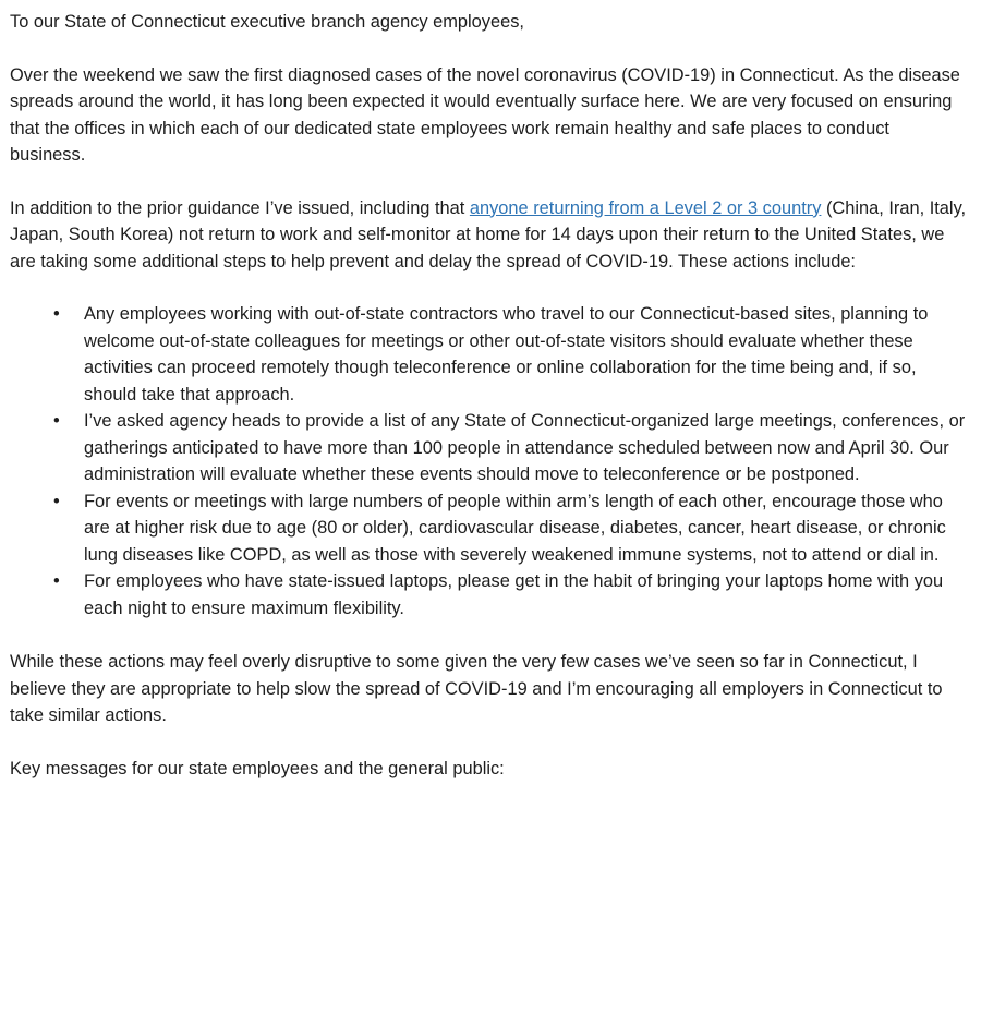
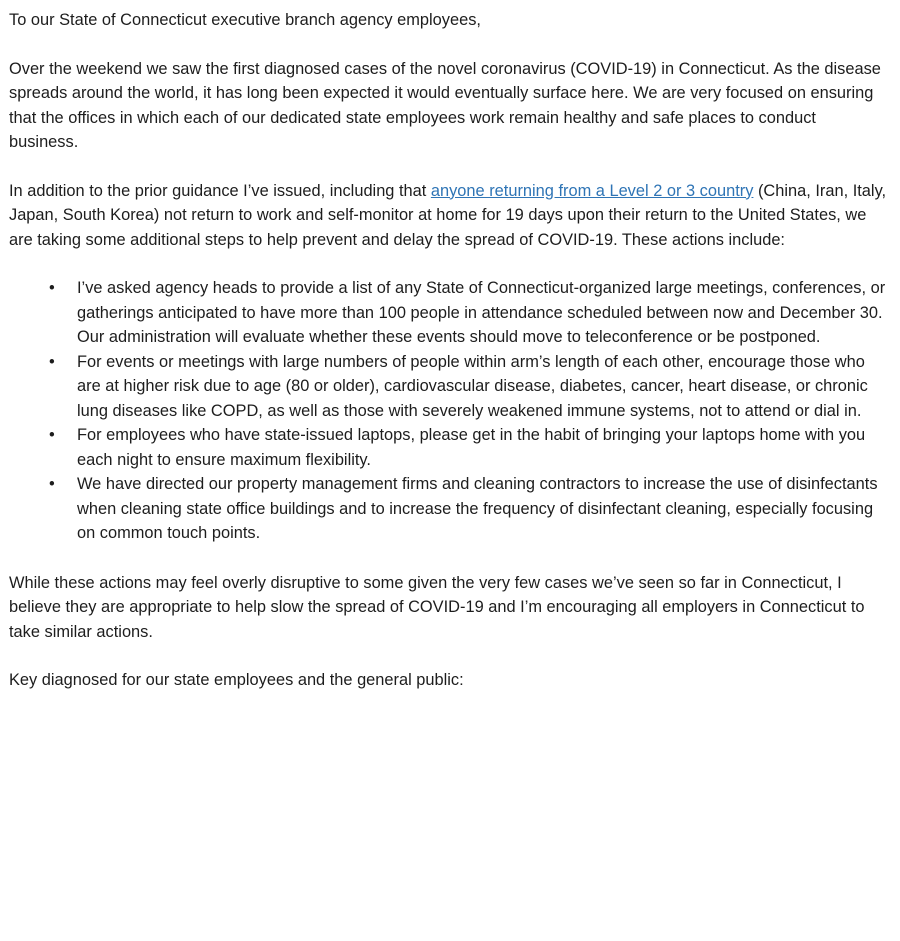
  To our State of Connecticut executive branch agency employees,
  Over the weekend we saw the first diagnosed cases of the novel coronavirus (COVID-19) in Connecticut. As the disease spreads around the world, it has long been expected it would eventually surface here. We are very focused on ensuring that the offices in which each of our dedicated state employees work remain healthy and safe places to conduct business.
- In addition to the prior guidance I’ve issued, including that anyone returning from a Level 2 or 3 country (China, Iran, Italy, Japan, South Korea) not return to work and self-monitor at home for 14 days upon their return to the United States, we are taking some additional steps to help prevent and delay the spread of COVID-19. These actions include:
+ In addition to the prior guidance I’ve issued, including that anyone returning from a Level 2 or 3 country (China, Iran, Italy, Japan, South Korea) not return to work and self-monitor at home for 19 days upon their return to the United States, we are taking some additional steps to help prevent and delay the spread of COVID-19. These actions include:
- Any employees working with out-of-state contractors who travel to our Connecticut-based sites, planning to welcome out-of-state colleagues for meetings or other out-of-state visitors should evaluate whether these activities can proceed remotely though teleconference or online collaboration for the time being and, if so, should take that approach.
- I’ve asked agency heads to provide a list of any State of Connecticut-organized large meetings, conferences, or gatherings anticipated to have more than 100 people in attendance scheduled between now and April 30. Our administration will evaluate whether these events should move to teleconference or be postponed.
+ I’ve asked agency heads to provide a list of any State of Connecticut-organized large meetings, conferences, or gatherings anticipated to have more than 100 people in attendance scheduled between now and December 30. Our administration will evaluate whether these events should move to teleconference or be postponed.
  For events or meetings with large numbers of people within arm’s length of each other, encourage those who are at higher risk due to age (80 or older), cardiovascular disease, diabetes, cancer, heart disease, or chronic lung diseases like COPD, as well as those with severely weakened immune systems, not to attend or dial in.
  For employees who have state-issued laptops, please get in the habit of bringing your laptops home with you each night to ensure maximum flexibility.
+ We have directed our property management firms and cleaning contractors to increase the use of disinfectants when cleaning state office buildings and to increase the frequency of disinfectant cleaning, especially focusing on common touch points.
  While these actions may feel overly disruptive to some given the very few cases we’ve seen so far in Connecticut, I believe they are appropriate to help slow the spread of COVID-19 and I’m encouraging all employers in Connecticut to take similar actions.
- Key messages for our state employees and the general public:
+ Key diagnosed for our state employees and the general public:
